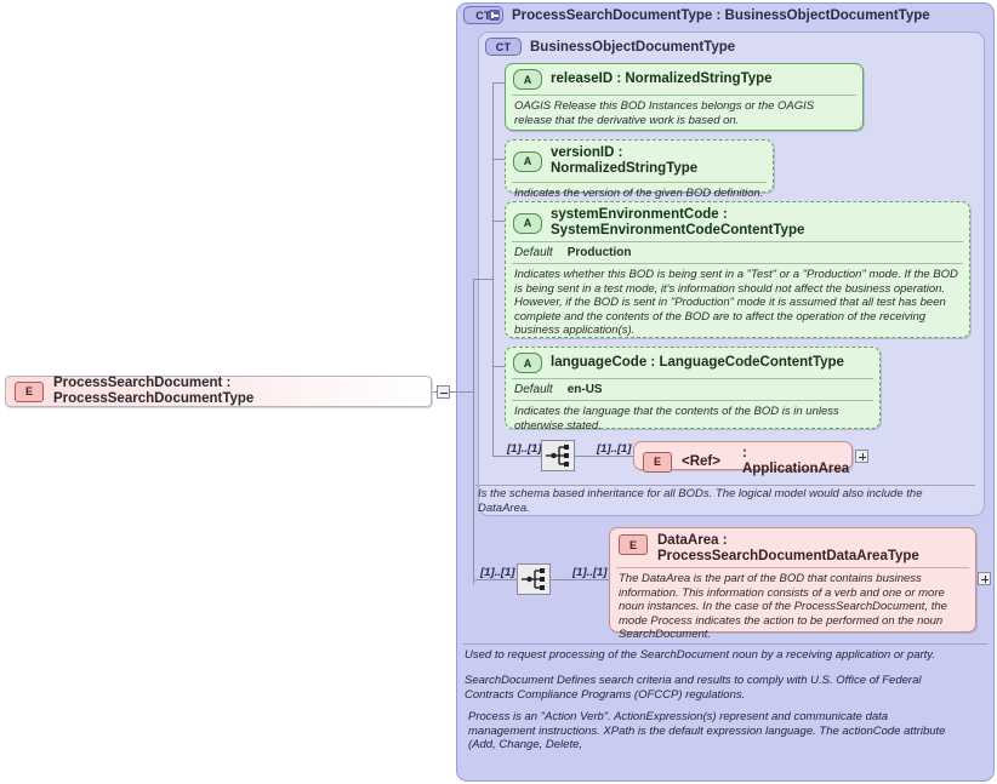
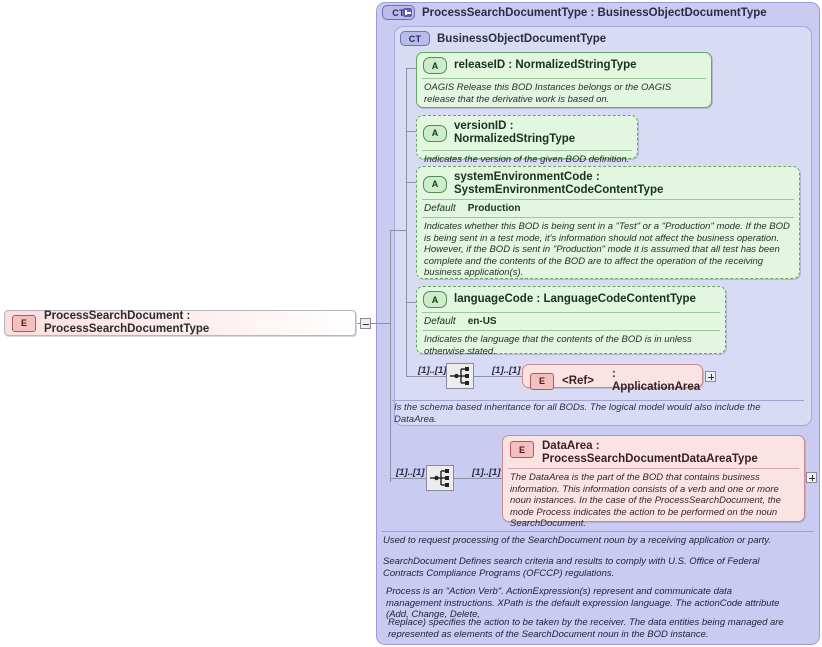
  CT
  ProcessSearchDocumentType : BusinessObjectDocumentType
  CT
  BusinessObjectDocumentType
  A
  releaseID : NormalizedStringType
  OAGIS Release this BOD Instances belongs or the OAGIS release that the derivative work is based on.
  A
  versionID : NormalizedStringType
  Indicates the version of the given BOD definition.
  A
  systemEnvironmentCode : SystemEnvironmentCodeContentType
  Default
  Production
  Indicates whether this BOD is being sent in a "Test" or a "Production" mode. If the BOD is being sent in a test mode, it's information should not affect the business operation. However, if the BOD is sent in "Production" mode it is assumed that all test has been complete and the contents of the BOD are to affect the operation of the receiving business application(s).
  A
  languageCode : LanguageCodeContentType
  Default
  en-US
  Indicates the language that the contents of the BOD is in unless otherwise stated.
  [1]..[1]
  [1]..[1]
  E
  <Ref>
  : ApplicationArea
  Is the schema based inheritance for all BODs. The logical model would also include the DataArea.
  [1]..[1]
  [1]..[1]
  E
  DataArea : ProcessSearchDocumentDataAreaType
  The DataArea is the part of the BOD that contains business information. This information consists of a verb and one or more noun instances. In the case of the ProcessSearchDocument, the mode Process indicates the action to be performed on the noun SearchDocument.
  E
  ProcessSearchDocument : ProcessSearchDocumentType
  Used to request processing of the SearchDocument noun by a receiving application or party.
  SearchDocument Defines search criteria and results to comply with U.S. Office of Federal Contracts Compliance Programs (OFCCP) regulations.
  Process is an "Action Verb". ActionExpression(s) represent and communicate data management instructions. XPath is the default expression language. The actionCode attribute (Add, Change, Delete,
+ Replace) specifies the action to be taken by the receiver. The data entities being managed are represented as elements of the SearchDocument noun in the BOD instance.
